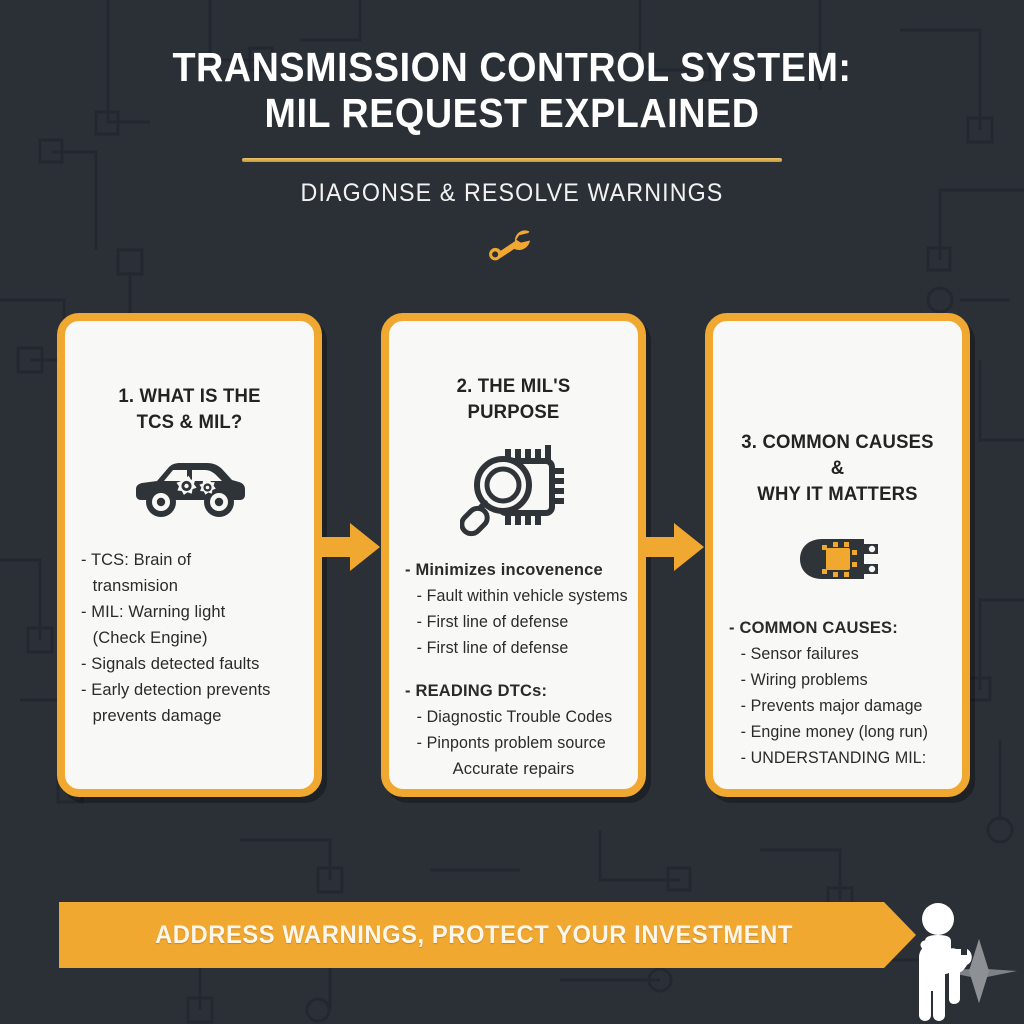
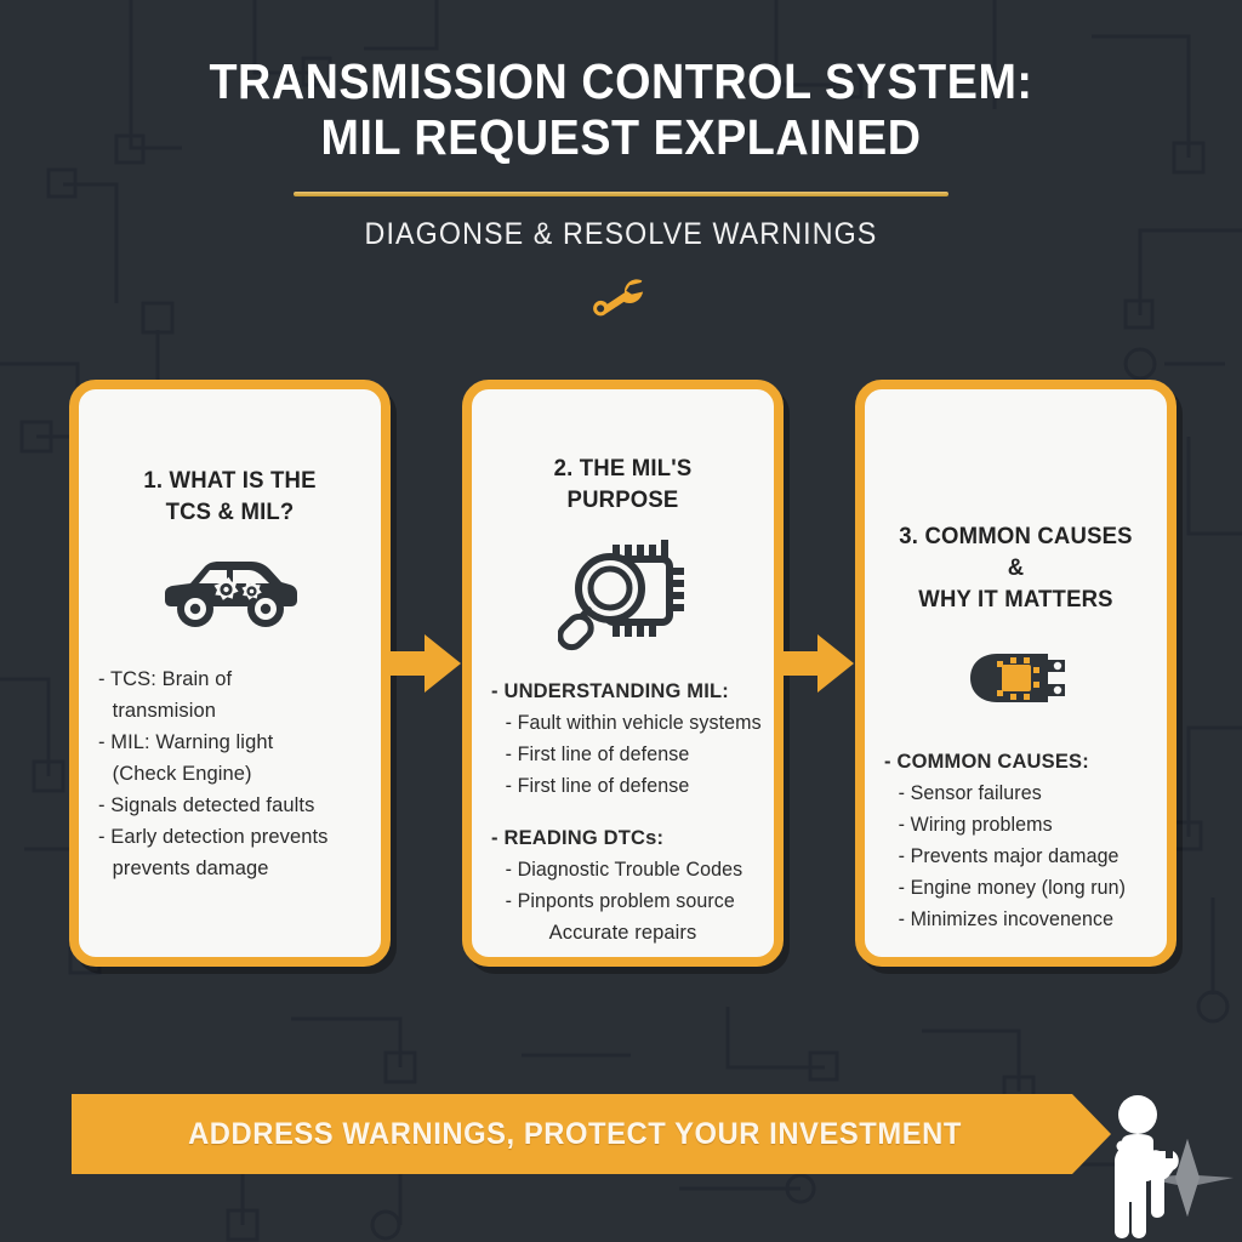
  TRANSMISSION CONTROL SYSTEM:
  MIL REQUEST EXPLAINED
  DIAGONSE & RESOLVE WARNINGS
  1. WHAT IS THE
  TCS & MIL?
  - TCS: Brain of
  transmision
  - MIL: Warning light
  (Check Engine)
  - Signals detected faults
  - Early detection prevents
  prevents damage
  2. THE MIL'S PURPOSE
- - Minimizes incovenence
+ - UNDERSTANDING MIL:
  - Fault within vehicle systems
  - First line of defense
  - First line of defense
  - READING DTCs:
  - Diagnostic Trouble Codes
  - Pinponts problem source
  Accurate repairs
  3. COMMON CAUSES &
  WHY IT MATTERS
  - COMMON CAUSES:
  - Sensor failures
  - Wiring problems
  - Prevents major damage
  - Engine money (long run)
- - UNDERSTANDING MIL:
+ - Minimizes incovenence
  ADDRESS WARNINGS, PROTECT YOUR INVESTMENT
